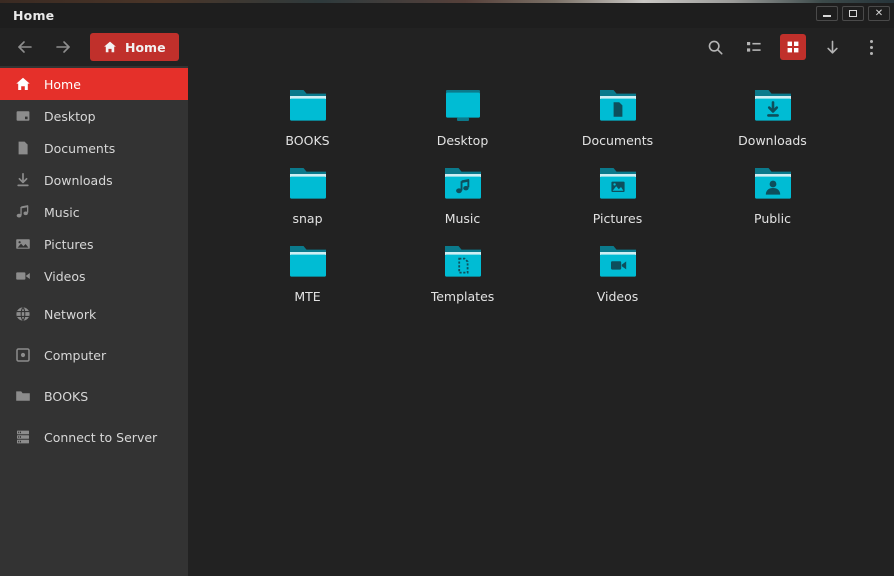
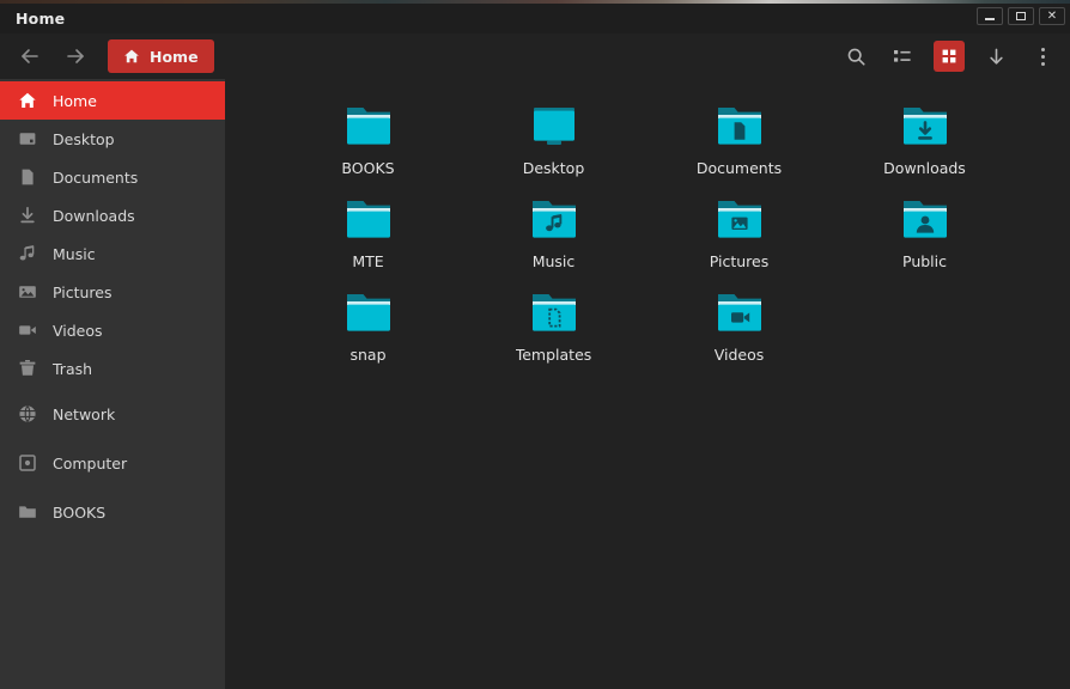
  Home
  ✕
  Home
  Home
  Desktop
  Documents
  Downloads
  Music
  Pictures
  Videos
+ Trash
  Network
  Computer
  BOOKS
- Connect to Server
  BOOKS
  Desktop
  Documents
  Downloads
- snap
+ MTE
  Music
  Pictures
  Public
- MTE
+ snap
  Templates
  Videos
